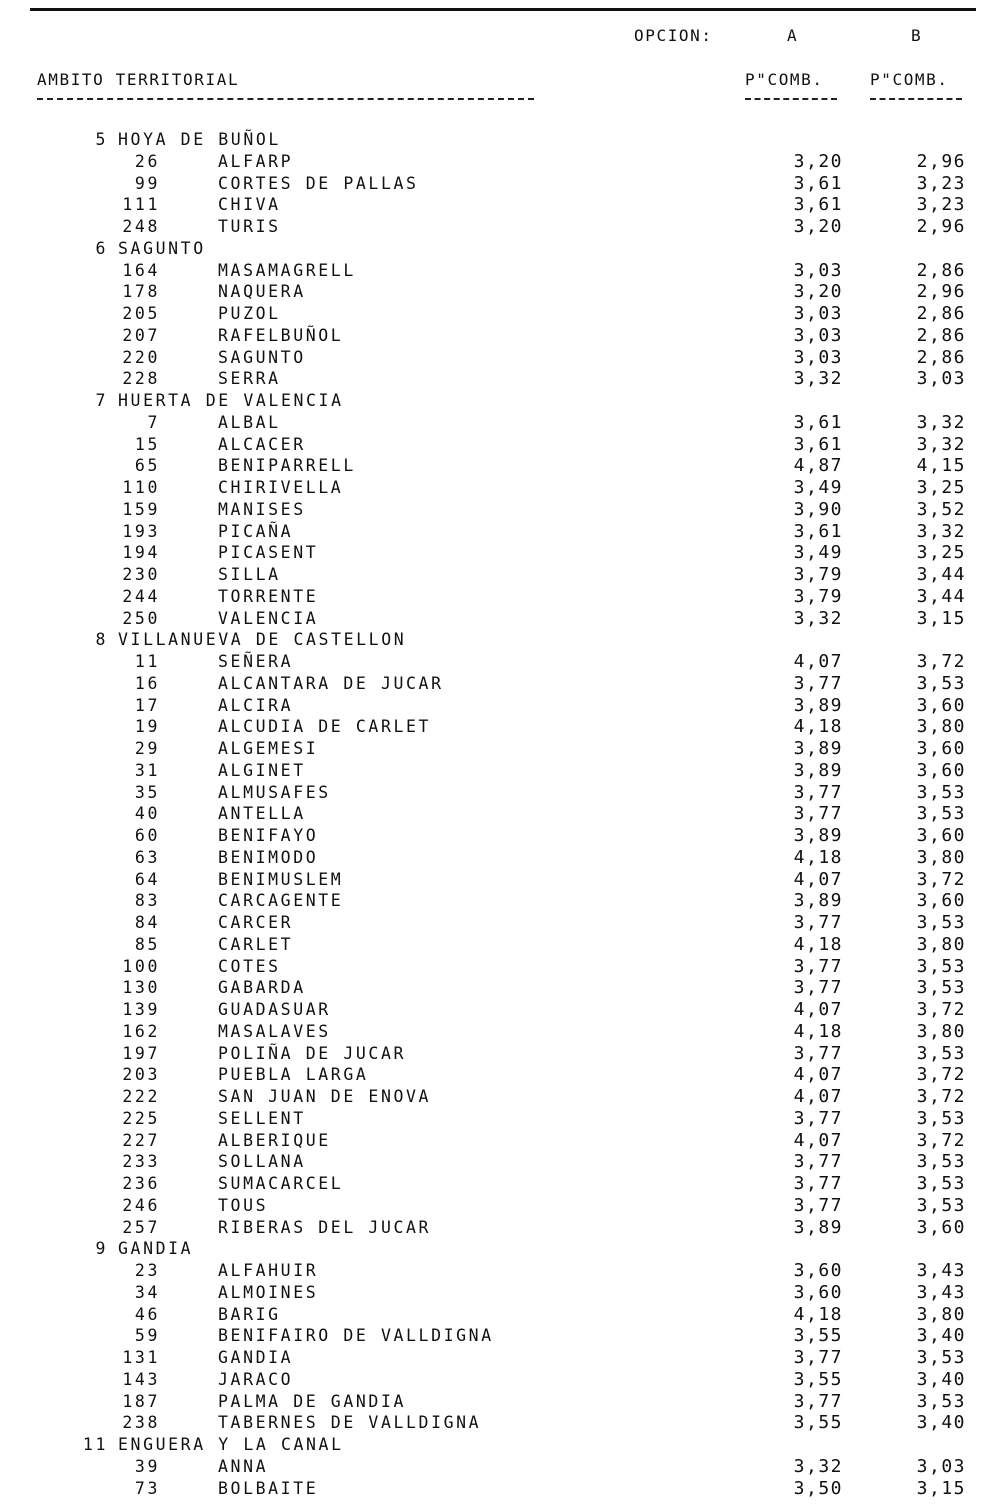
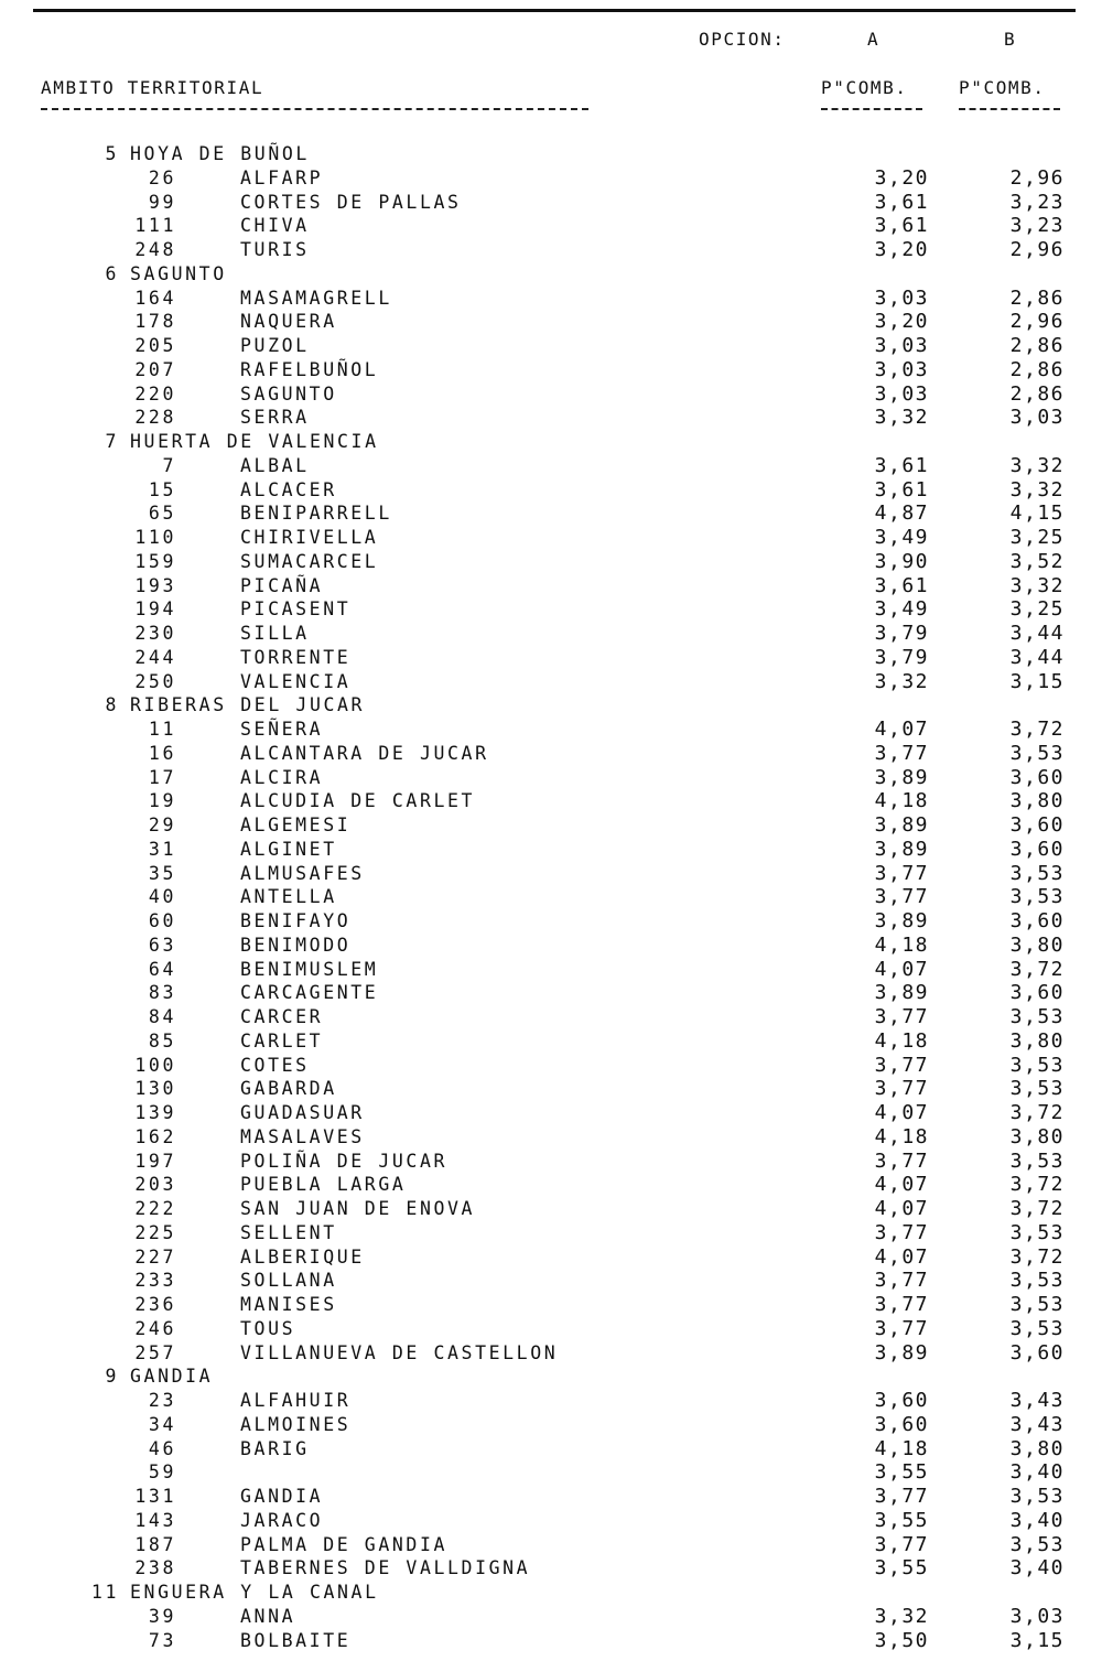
  OPCION:
  A
  B
  AMBITO TERRITORIAL
  P"COMB.
  P"COMB.
  5
  HOYA DE BUÑOL
  26
  ALFARP
  3,20
  2,96
  99
  CORTES DE PALLAS
  3,61
  3,23
  111
  CHIVA
  3,61
  3,23
  248
  TURIS
  3,20
  2,96
  6
  SAGUNTO
  164
  MASAMAGRELL
  3,03
  2,86
  178
  NAQUERA
  3,20
  2,96
  205
  PUZOL
  3,03
  2,86
  207
  RAFELBUÑOL
  3,03
  2,86
  220
  SAGUNTO
  3,03
  2,86
  228
  SERRA
  3,32
  3,03
  7
  HUERTA DE VALENCIA
  7
  ALBAL
  3,61
  3,32
  15
  ALCACER
  3,61
  3,32
  65
  BENIPARRELL
  4,87
  4,15
  110
  CHIRIVELLA
  3,49
  3,25
  159
- MANISES
+ SUMACARCEL
  3,90
  3,52
  193
  PICAÑA
  3,61
  3,32
  194
  PICASENT
  3,49
  3,25
  230
  SILLA
  3,79
  3,44
  244
  TORRENTE
  3,79
  3,44
  250
  VALENCIA
  3,32
  3,15
  8
- VILLANUEVA DE CASTELLON
+ RIBERAS DEL JUCAR
  11
  SEÑERA
  4,07
  3,72
  16
  ALCANTARA DE JUCAR
  3,77
  3,53
  17
  ALCIRA
  3,89
  3,60
  19
  ALCUDIA DE CARLET
  4,18
  3,80
  29
  ALGEMESI
  3,89
  3,60
  31
  ALGINET
  3,89
  3,60
  35
  ALMUSAFES
  3,77
  3,53
  40
  ANTELLA
  3,77
  3,53
  60
  BENIFAYO
  3,89
  3,60
  63
  BENIMODO
  4,18
  3,80
  64
  BENIMUSLEM
  4,07
  3,72
  83
  CARCAGENTE
  3,89
  3,60
  84
  CARCER
  3,77
  3,53
  85
  CARLET
  4,18
  3,80
  100
  COTES
  3,77
  3,53
  130
  GABARDA
  3,77
  3,53
  139
  GUADASUAR
  4,07
  3,72
  162
  MASALAVES
  4,18
  3,80
  197
  POLIÑA DE JUCAR
  3,77
  3,53
  203
  PUEBLA LARGA
  4,07
  3,72
  222
  SAN JUAN DE ENOVA
  4,07
  3,72
  225
  SELLENT
  3,77
  3,53
  227
  ALBERIQUE
  4,07
  3,72
  233
  SOLLANA
  3,77
  3,53
  236
- SUMACARCEL
+ MANISES
  3,77
  3,53
  246
  TOUS
  3,77
  3,53
  257
- RIBERAS DEL JUCAR
+ VILLANUEVA DE CASTELLON
  3,89
  3,60
  9
  GANDIA
  23
  ALFAHUIR
  3,60
  3,43
  34
  ALMOINES
  3,60
  3,43
  46
  BARIG
  4,18
  3,80
  59
- BENIFAIRO DE VALLDIGNA
  3,55
  3,40
  131
  GANDIA
  3,77
  3,53
  143
  JARACO
  3,55
  3,40
  187
  PALMA DE GANDIA
  3,77
  3,53
  238
  TABERNES DE VALLDIGNA
  3,55
  3,40
  11
  ENGUERA Y LA CANAL
  39
  ANNA
  3,32
  3,03
  73
  BOLBAITE
  3,50
  3,15
